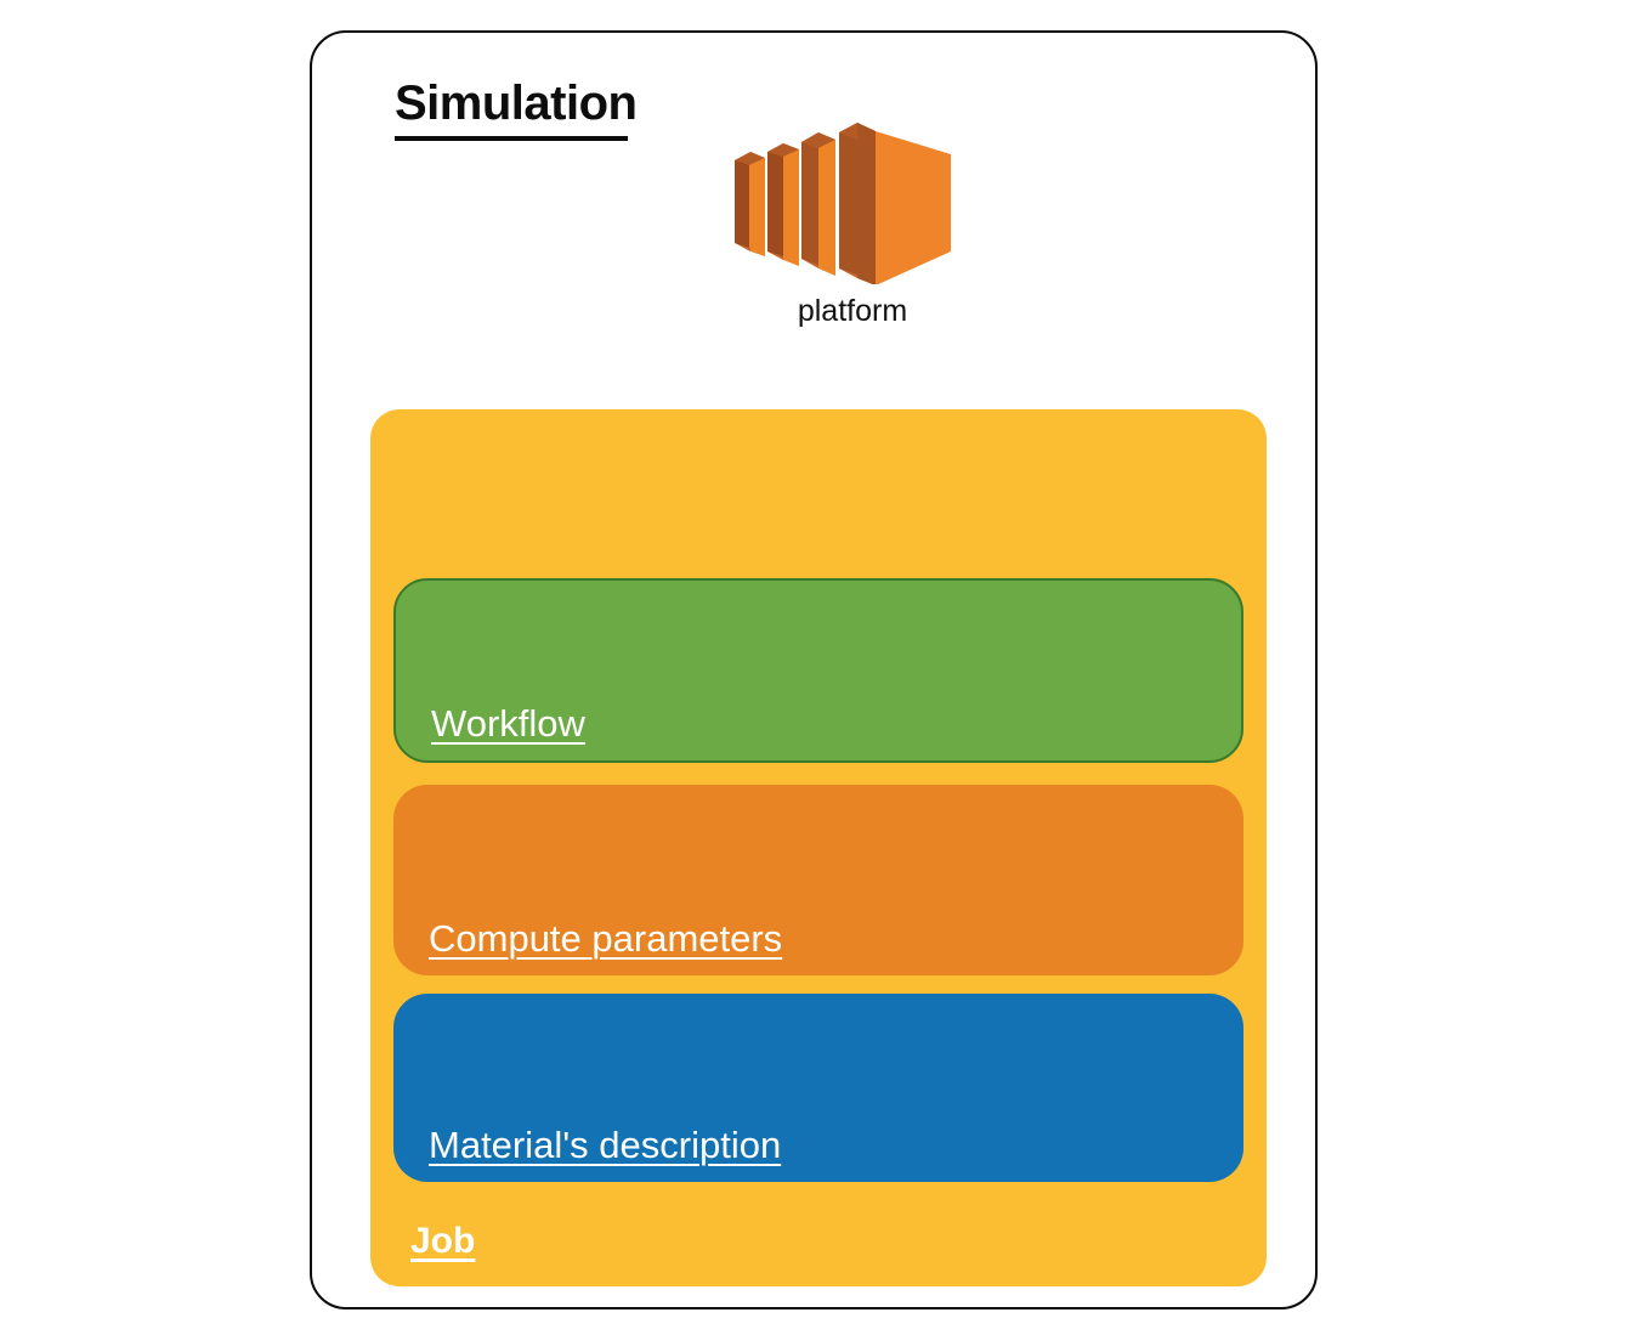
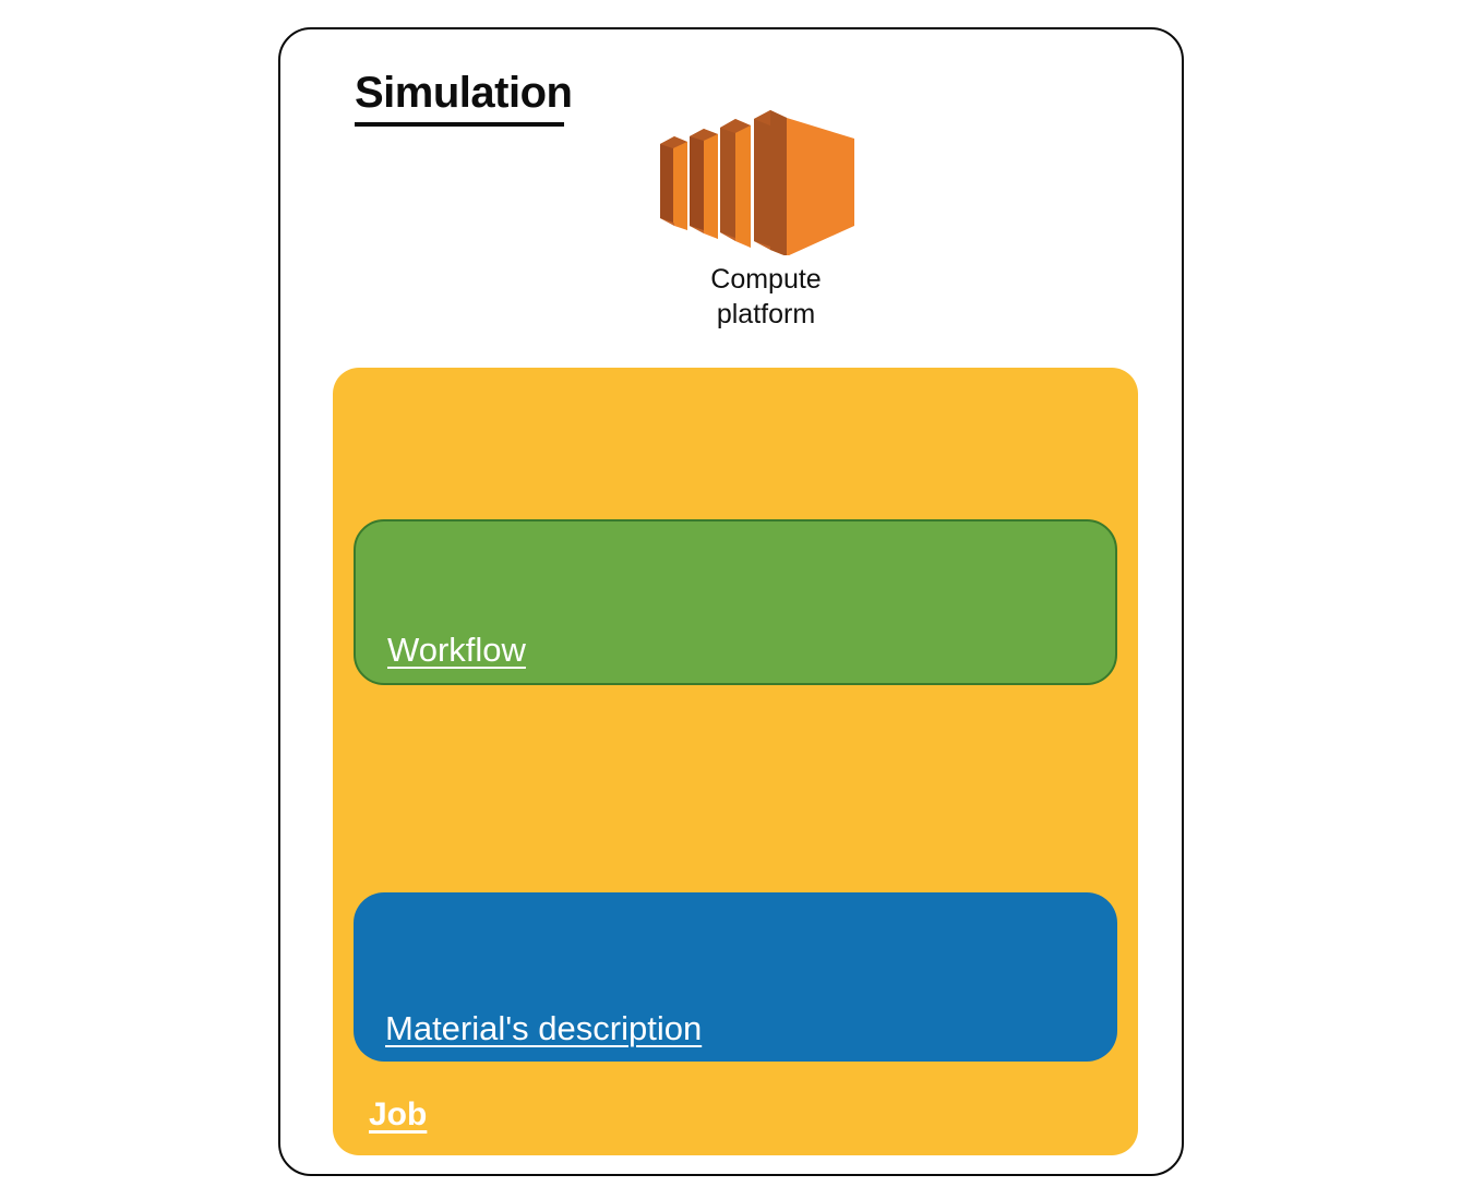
  Simulation
+ Compute
  platform
  Workflow
- Compute parameters
  Material's description
  Job
